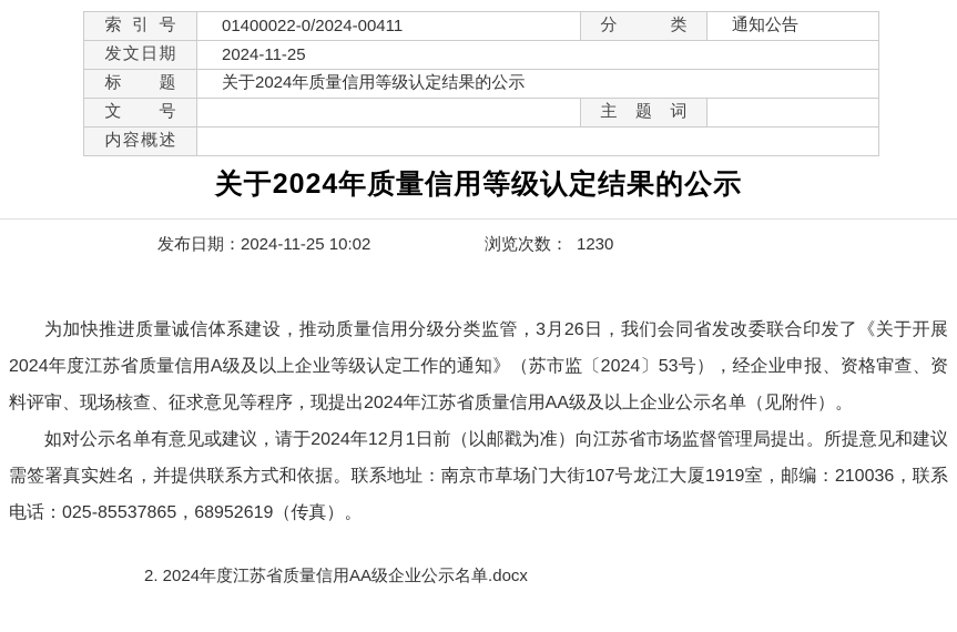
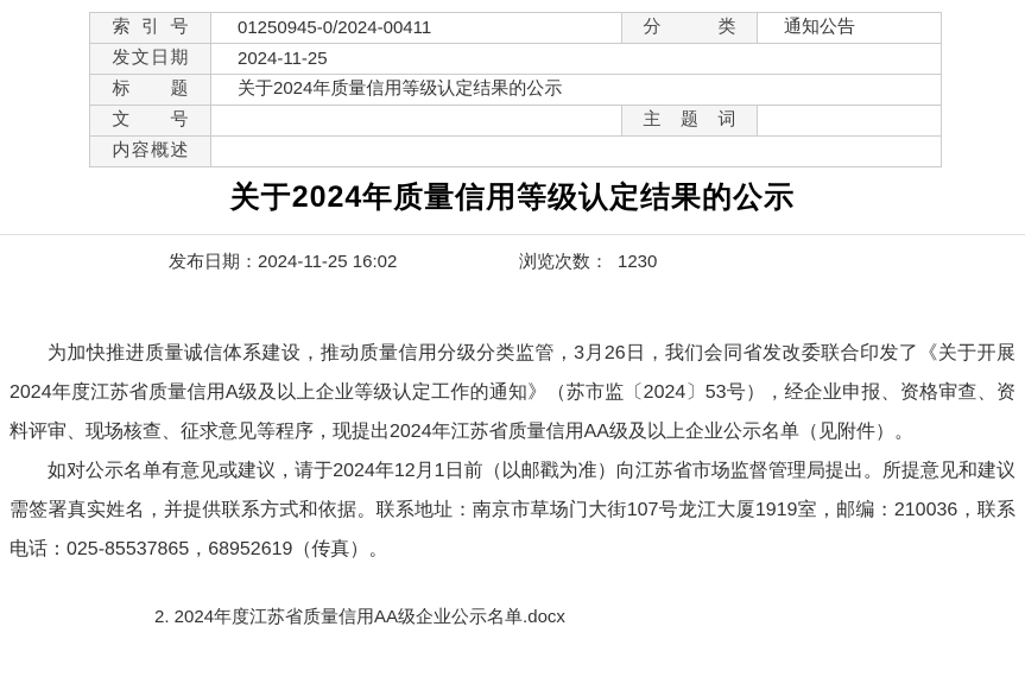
- 索引号	01400022-0/2024-00411	分类	通知公告
+ 索引号	01250945-0/2024-00411	分类	通知公告
  发文日期	2024-11-25
  标题	关于2024年质量信用等级认定结果的公示
  文号		主题词
  内容概述
  关于2024年质量信用等级认定结果的公示
- 发布日期：2024-11-25 10:02
+ 发布日期：2024-11-25 16:02
  浏览次数： 1230
  为加快推进质量诚信体系建设，推动质量信用分级分类监管，3月26日，我们会同省发改委联合印发了《关于开展2024年度江苏省质量信用A级及以上企业等级认定工作的通知》（苏市监〔2024〕53号），经企业申报、资格审查、资料评审、现场核查、征求意见等程序，现提出2024年江苏省质量信用AA级及以上企业公示名单（见附件）。
  如对公示名单有意见或建议，请于2024年12月1日前（以邮戳为准）向江苏省市场监督管理局提出。所提意见和建议需签署真实姓名，并提供联系方式和依据。联系地址：南京市草场门大街107号龙江大厦1919室，邮编：210036，联系电话：025-85537865，68952619（传真）。
  2. 2024年度江苏省质量信用AA级企业公示名单.docx
